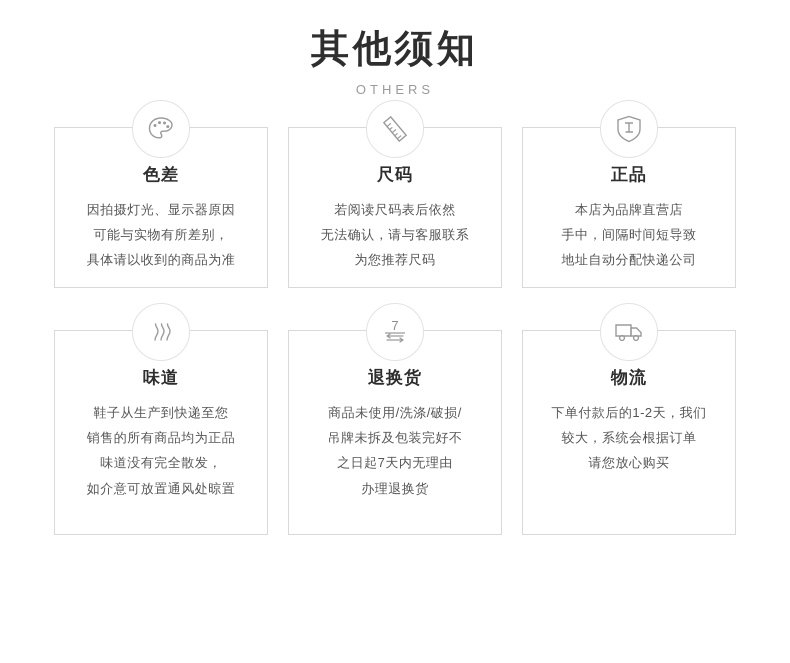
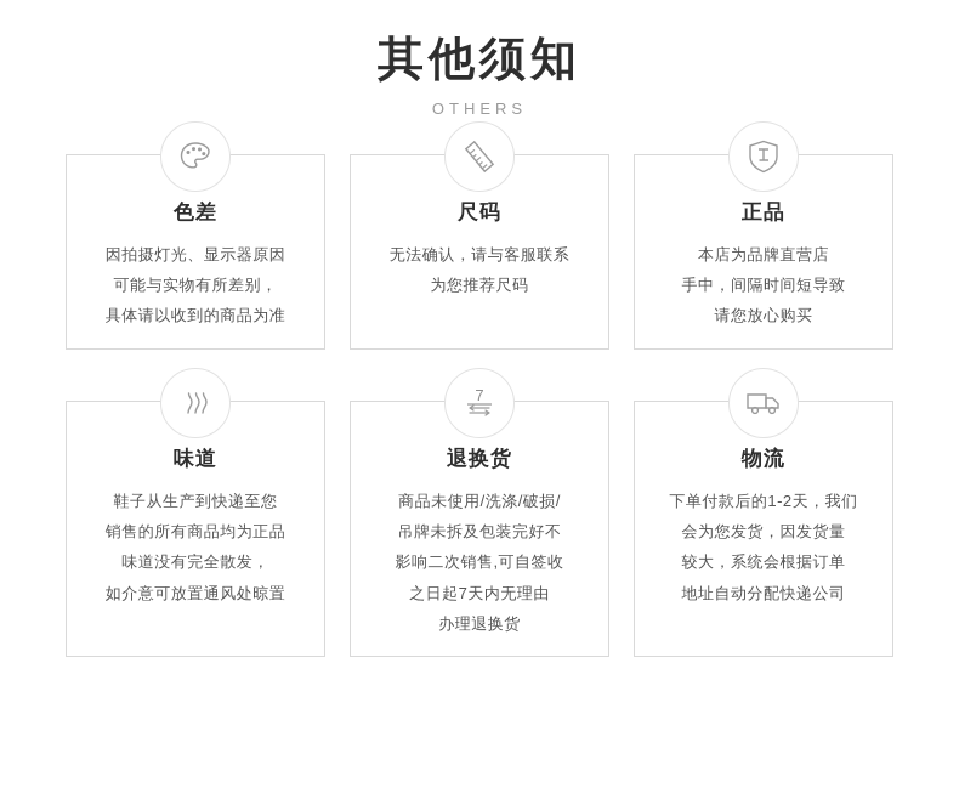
  其他须知
  OTHERS
  色差
  因拍摄灯光、显示器原因
  可能与实物有所差别，
  具体请以收到的商品为准
  尺码
- 若阅读尺码表后依然
  无法确认，请与客服联系
  为您推荐尺码
  正品
  本店为品牌直营店
  手中，间隔时间短导致
- 地址自动分配快递公司
+ 请您放心购买
  味道
  鞋子从生产到快递至您
  销售的所有商品均为正品
  味道没有完全散发，
  如介意可放置通风处晾置
  7
  退换货
  商品未使用/洗涤/破损/
  吊牌未拆及包装完好不
+ 影响二次销售,可自签收
  之日起7天内无理由
  办理退换货
  物流
  下单付款后的1-2天，我们
+ 会为您发货，因发货量
  较大，系统会根据订单
- 请您放心购买
+ 地址自动分配快递公司
